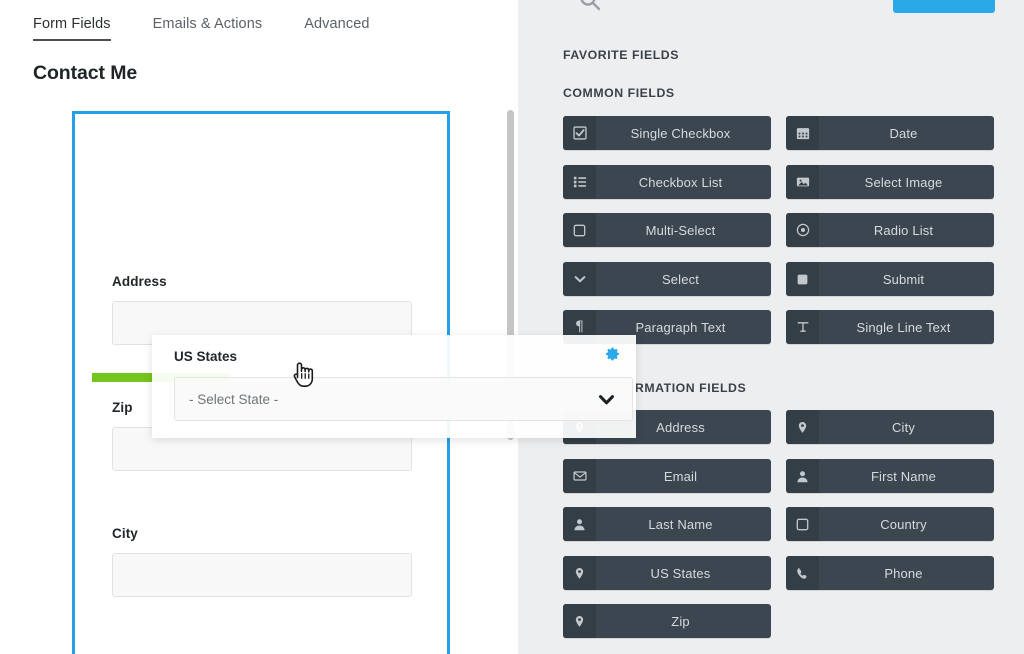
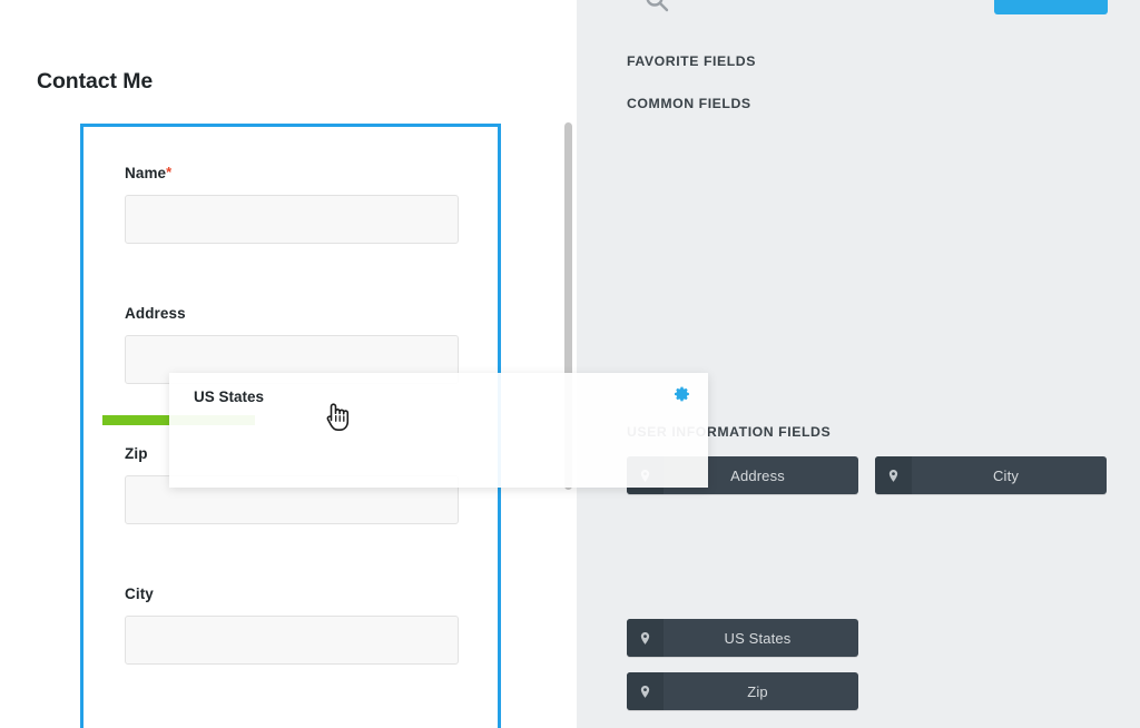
- Form Fields
- Emails & Actions
- Advanced
  Contact Me
+ Name*
  Address
  Zip
  City
  FAVORITE FIELDS
  COMMON FIELDS
- Single Checkbox
- Date
- Checkbox List
- Select Image
- Multi-Select
- Radio List
- Select
- Submit
- ¶
- Paragraph Text
- Single Line Text
  Address
  City
- Email
- First Name
- Last Name
- Country
  US States
- Phone
  Zip
  US States
- - Select State -
